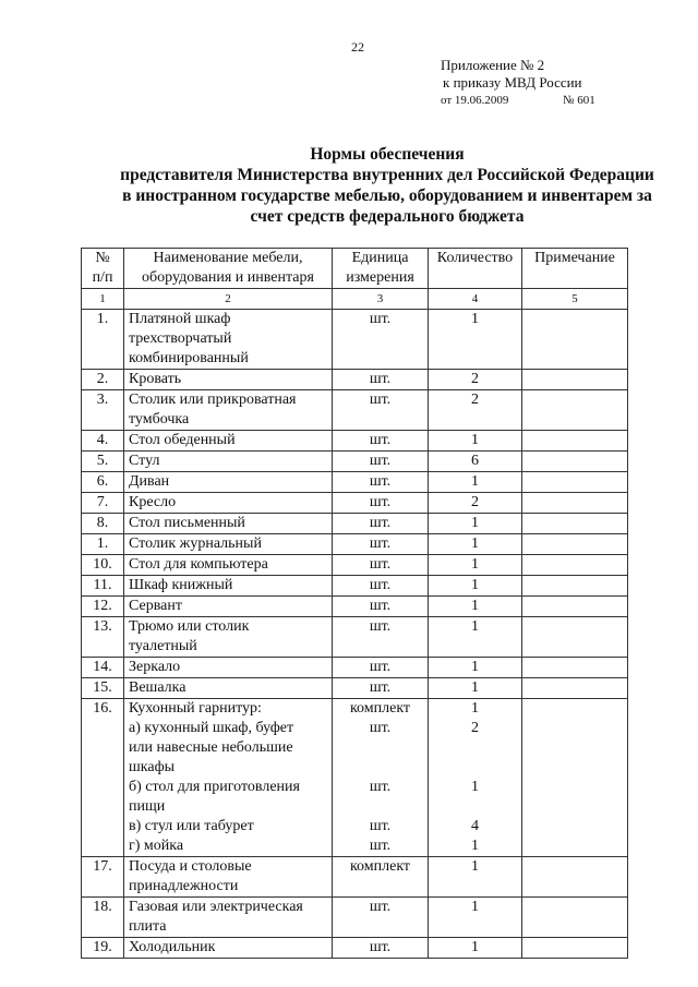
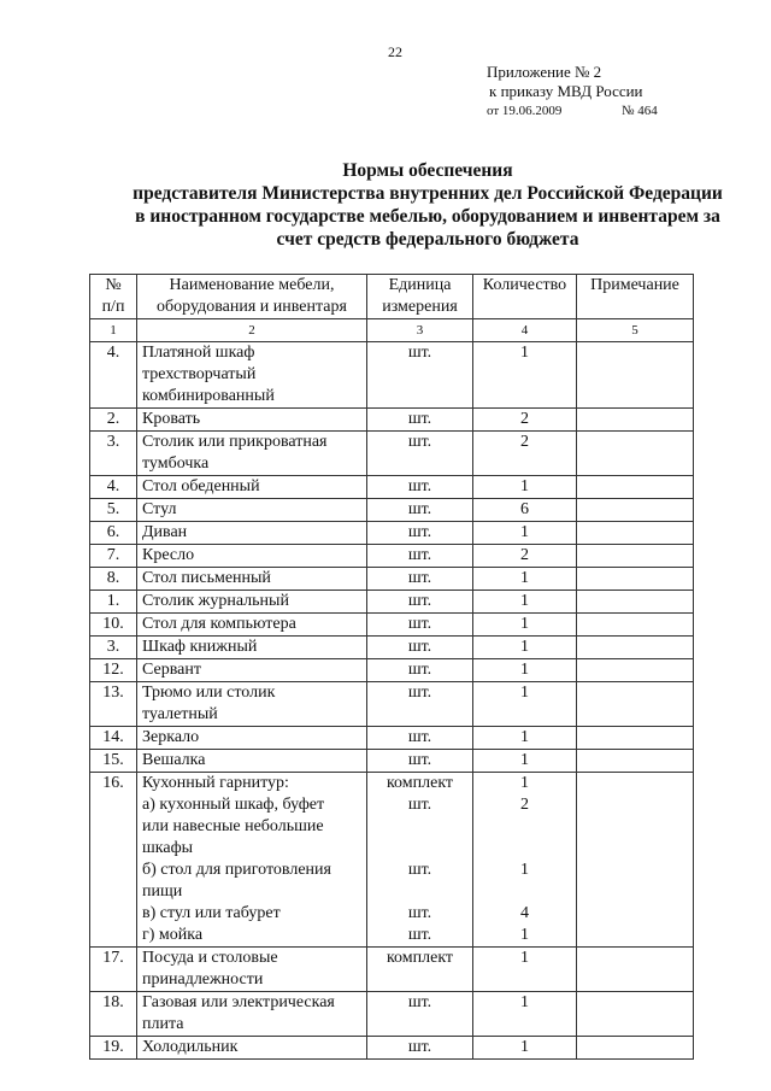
  22
  Приложение № 2
  к приказу МВД России
  от 19.06.2009
- № 601
+ № 464
  Нормы обеспечения
  представителя Министерства внутренних дел Российской Федерации
  в иностранном государстве мебелью, оборудованием и инвентарем за
  счет средств федерального бюджета
  № п/п	Наименование мебели, оборудования и инвентаря	Единица измерения	Количество	Примечание
  1	2	3	4	5
- 1.	Платяной шкафтрехстворчатыйкомбинированный	шт.	1
+ 4.	Платяной шкафтрехстворчатыйкомбинированный	шт.	1
  2.	Кровать	шт.	2
  3.	Столик или прикроватнаятумбочка	шт.	2
  4.	Стол обеденный	шт.	1
  5.	Стул	шт.	6
  6.	Диван	шт.	1
  7.	Кресло	шт.	2
  8.	Стол письменный	шт.	1
  1.	Столик журнальный	шт.	1
  10.	Стол для компьютера	шт.	1
- 11.	Шкаф книжный	шт.	1
+ 3.	Шкаф книжный	шт.	1
  12.	Сервант	шт.	1
  13.	Трюмо или столиктуалетный	шт.	1
  14.	Зеркало	шт.	1
  15.	Вешалка	шт.	1
  16.	Кухонный гарнитур:а) кухонный шкаф, буфетили навесные небольшиешкафыб) стол для приготовленияпищив) стул или табуретг) мойка	комплектшт.шт.шт.шт.	12141
  17.	Посуда и столовыепринадлежности	комплект	1
  18.	Газовая или электрическаяплита	шт.	1
  19.	Холодильник	шт.	1
